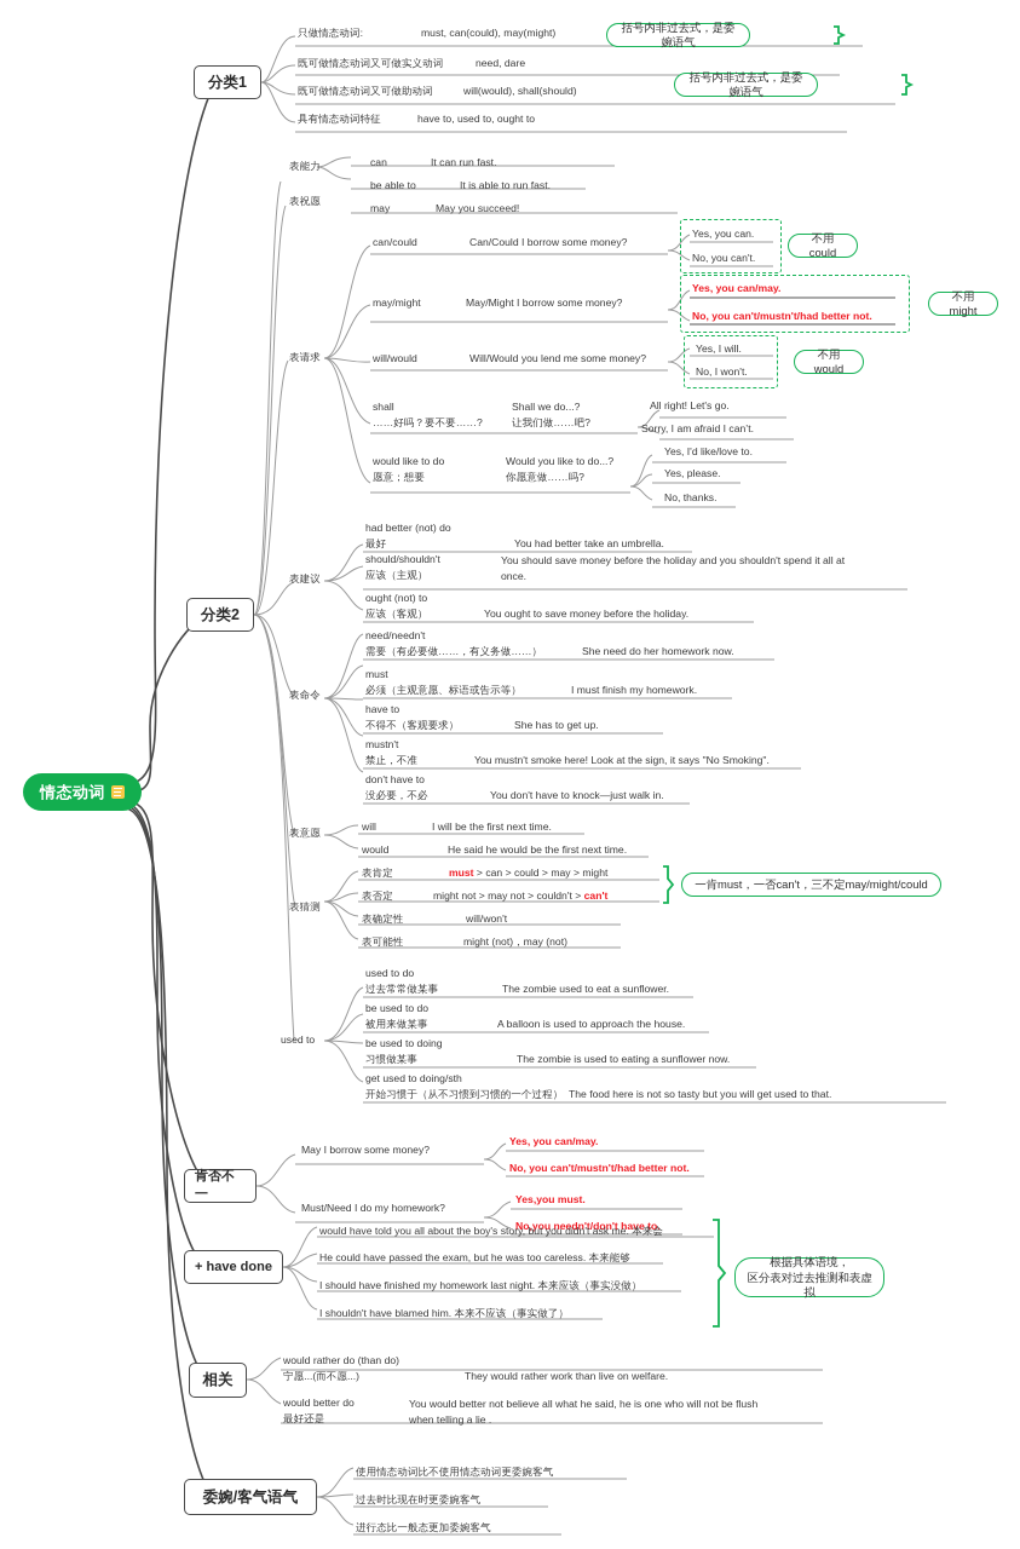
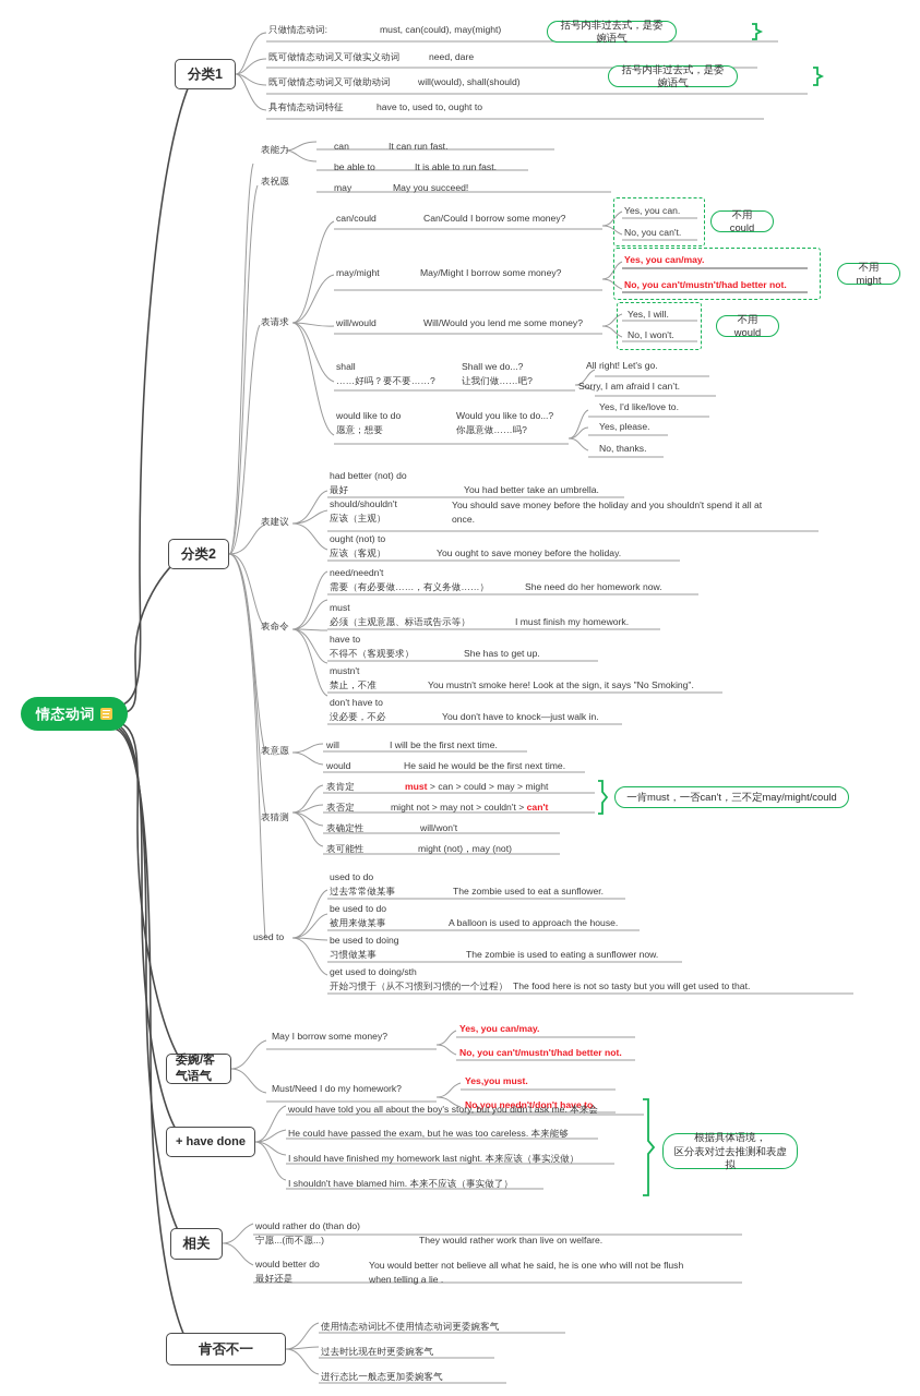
  情态动词
  分类1
  分类2
- 肯否不一
+ 委婉/客气语气
  + have done
  相关
- 委婉/客气语气
+ 肯否不一
  只做情态动词:
  must, can(could), may(might)
  既可做情态动词又可做实义动词
  need, dare
  既可做情态动词又可做助动词
  will(would), shall(should)
  具有情态动词特征
  have to, used to, ought to
  括号内非过去式，是委婉语气
  括号内非过去式，是委婉语气
  表能力
  can
  It can run fast.
  be able to
  It is able to run fast.
  表祝愿
  may
  May you succeed!
  表请求
  can/could
  Can/Could I borrow some money?
  Yes, you can.
  No, you can't.
  不用could
  may/might
  May/Might I borrow some money?
  Yes, you can/may.
  No, you can't/mustn't/had better not.
  不用might
  will/would
  Will/Would you lend me some money?
  Yes, I will.
  No, I won't.
  不用would
  shall
  ……好吗？要不要……?
  Shall we do...?
  让我们做……吧?
  All right! Let's go.
  Sorry, I am afraid I can’t.
  would like to do
  愿意；想要
  Would you like to do...?
  你愿意做……吗?
  Yes, I'd like/love to.
  Yes, please.
  No, thanks.
  表建议
  had better (not) do
  最好
  You had better take an umbrella.
  should/shouldn't
  应该（主观）
  You should save money before the holiday and you shouldn't spend it all at
  once.
  ought (not) to
  应该（客观）
  You ought to save money before the holiday.
  表命令
  need/needn't
  需要（有必要做……，有义务做……）
  She need do her homework now.
  must
  必须（主观意愿、标语或告示等）
  I must finish my homework.
  have to
  不得不（客观要求）
  She has to get up.
  mustn't
  禁止，不准
  You mustn't smoke here! Look at the sign, it says "No Smoking".
  don't have to
  没必要，不必
  You don't have to knock—just walk in.
  表意愿
  will
  I will be the first next time.
  would
  He said he would be the first next time.
  表猜测
  表肯定
  must > can > could > may > might
  表否定
  might not > may not > couldn't > can't
  表确定性
  will/won't
  表可能性
  might (not)，may (not)
  一肯must，一否can't，三不定may/might/could
  used to
  used to do
  过去常常做某事
  The zombie used to eat a sunflower.
  be used to do
  被用来做某事
  A balloon is used to approach the house.
  be used to doing
  习惯做某事
  The zombie is used to eating a sunflower now.
  get used to doing/sth
  开始习惯于（从不习惯到习惯的一个过程）
  The food here is not so tasty but you will get used to that.
  May I borrow some money?
  Yes, you can/may.
  No, you can't/mustn't/had better not.
  Must/Need I do my homework?
  Yes,you must.
  No,you needn't/don't have to.
  would have told you all about the boy's story, but you didn't ask me. 本来会
  He could have passed the exam, but he was too careless. 本来能够
  I should have finished my homework last night. 本来应该（事实没做）
  I shouldn't have blamed him. 本来不应该（事实做了）
  根据具体语境，
  区分表对过去推测和表虚拟
  would rather do (than do)
  宁愿...(而不愿...)
  They would rather work than live on welfare.
  would better do
  最好还是
  You would better not believe all what he said, he is one who will not be flush
  when telling a lie .
  使用情态动词比不使用情态动词更委婉客气
  过去时比现在时更委婉客气
  进行态比一般态更加委婉客气
